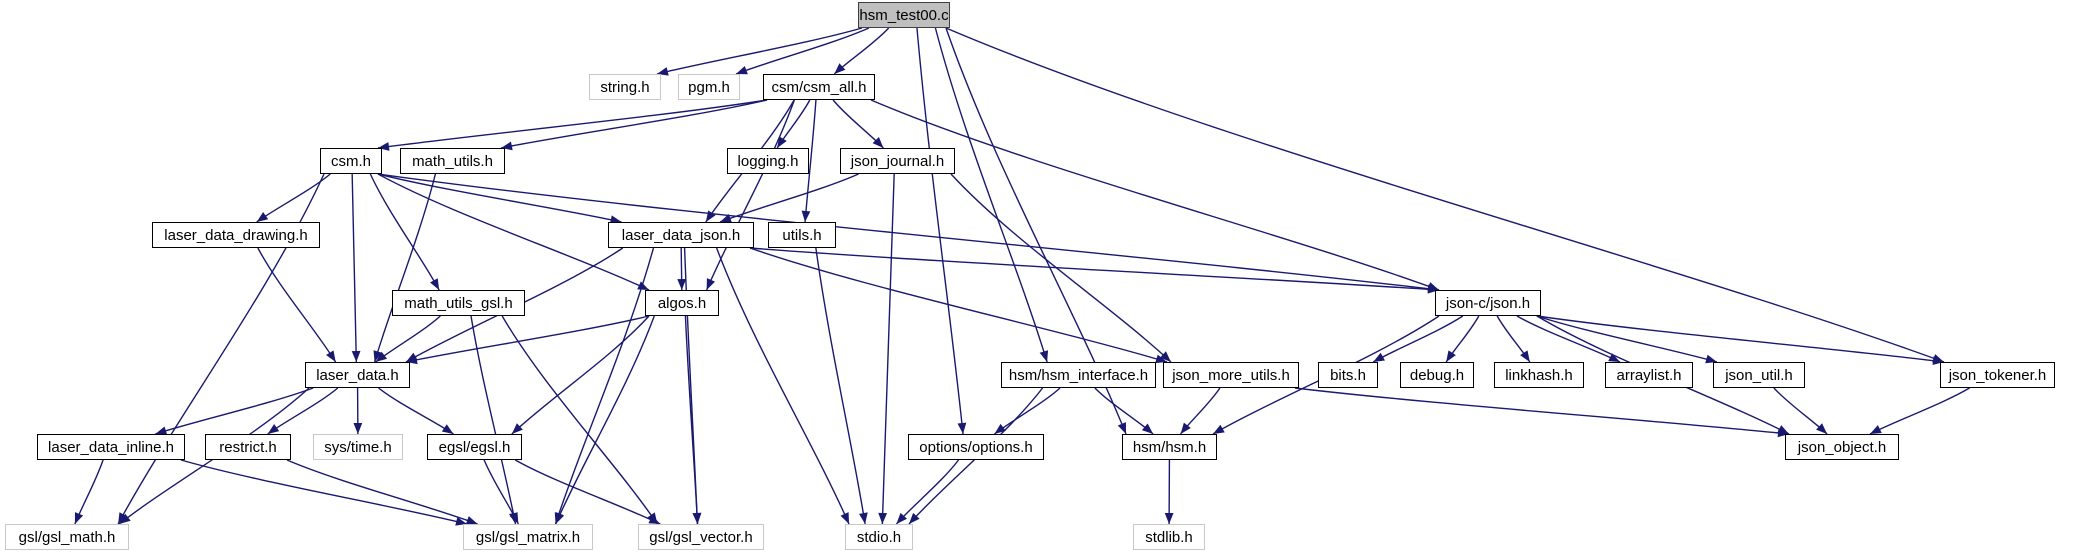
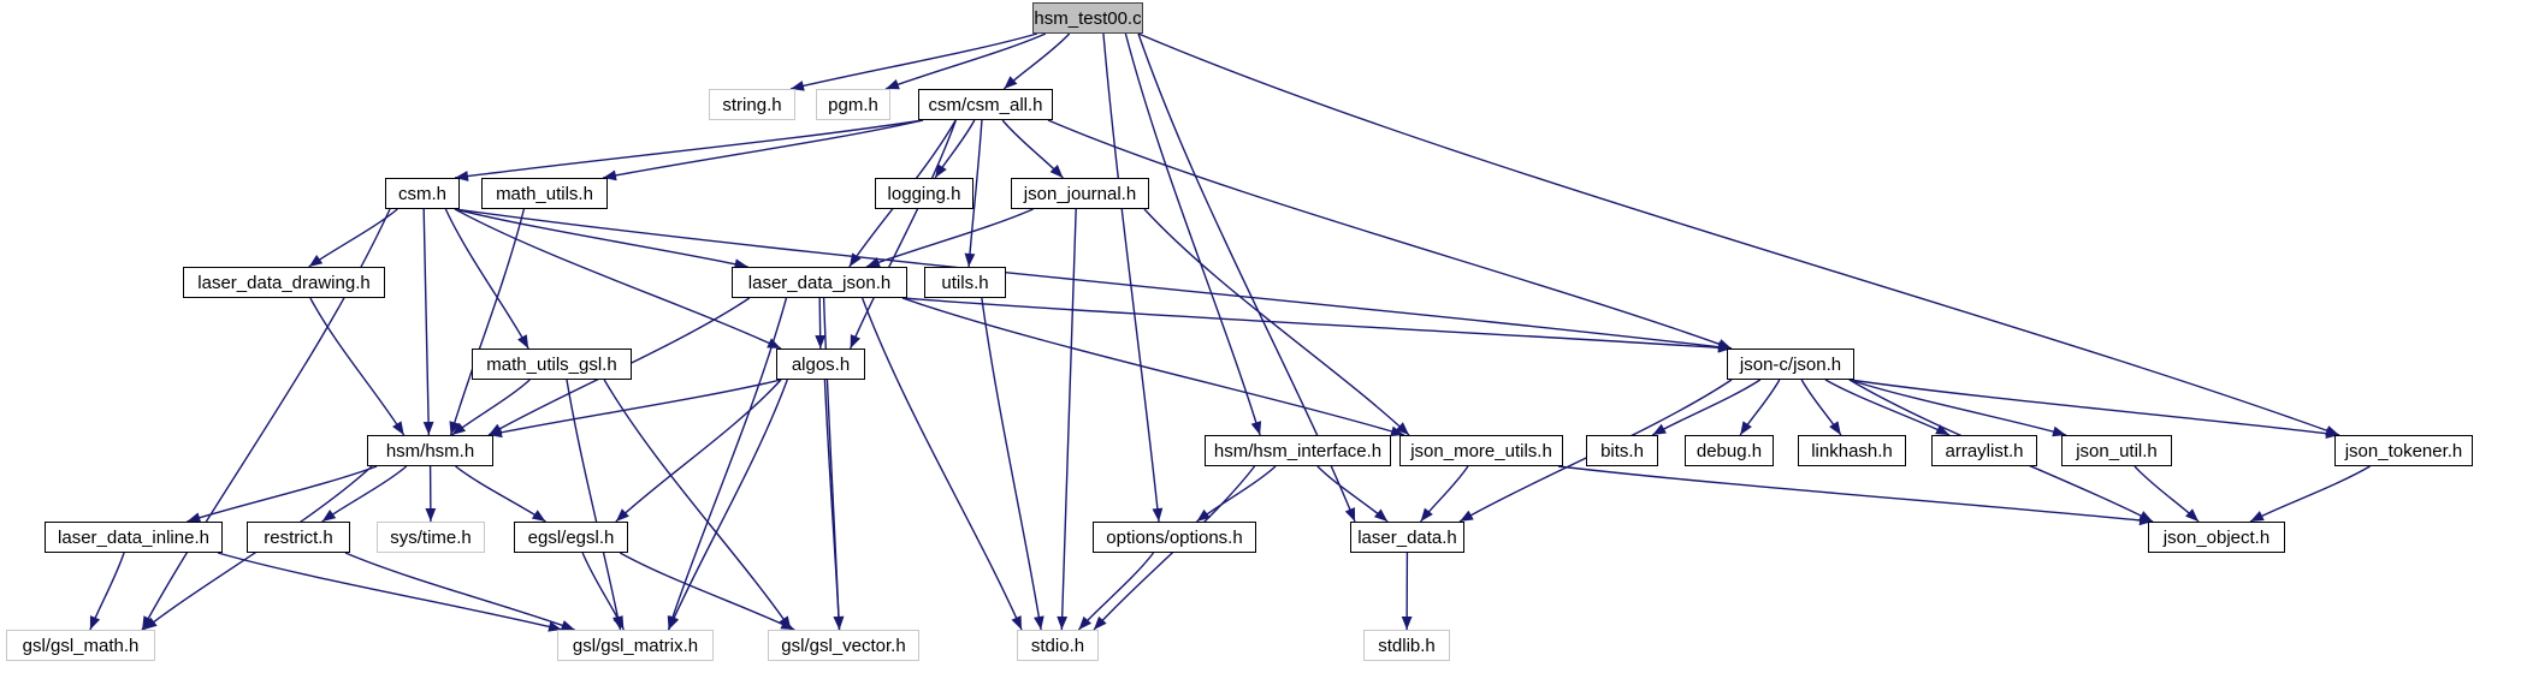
  hsm_test00.c
  string.h
  pgm.h
  csm/csm_all.h
  csm.h
  math_utils.h
  logging.h
  json_journal.h
  laser_data_drawing.h
  laser_data_json.h
  utils.h
  math_utils_gsl.h
  algos.h
  json-c/json.h
- laser_data.h
+ hsm/hsm.h
  hsm/hsm_interface.h
  json_more_utils.h
  bits.h
  debug.h
  linkhash.h
  arraylist.h
  json_util.h
  json_tokener.h
  laser_data_inline.h
  restrict.h
  sys/time.h
  egsl/egsl.h
  options/options.h
- hsm/hsm.h
+ laser_data.h
  json_object.h
  gsl/gsl_math.h
  gsl/gsl_matrix.h
  gsl/gsl_vector.h
  stdio.h
  stdlib.h
